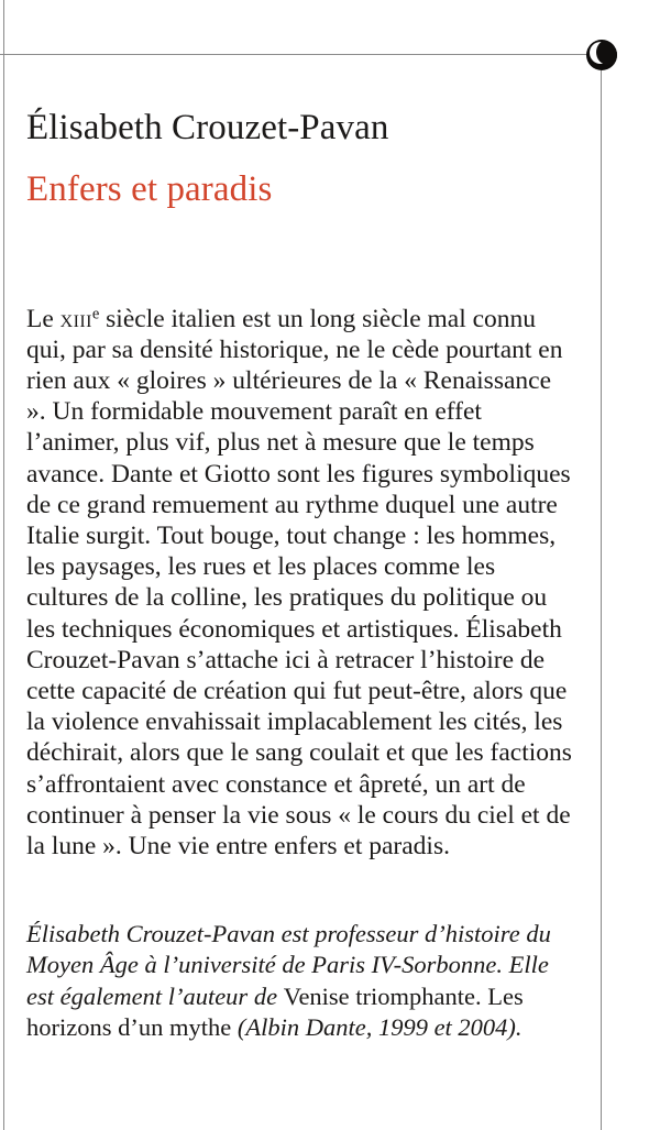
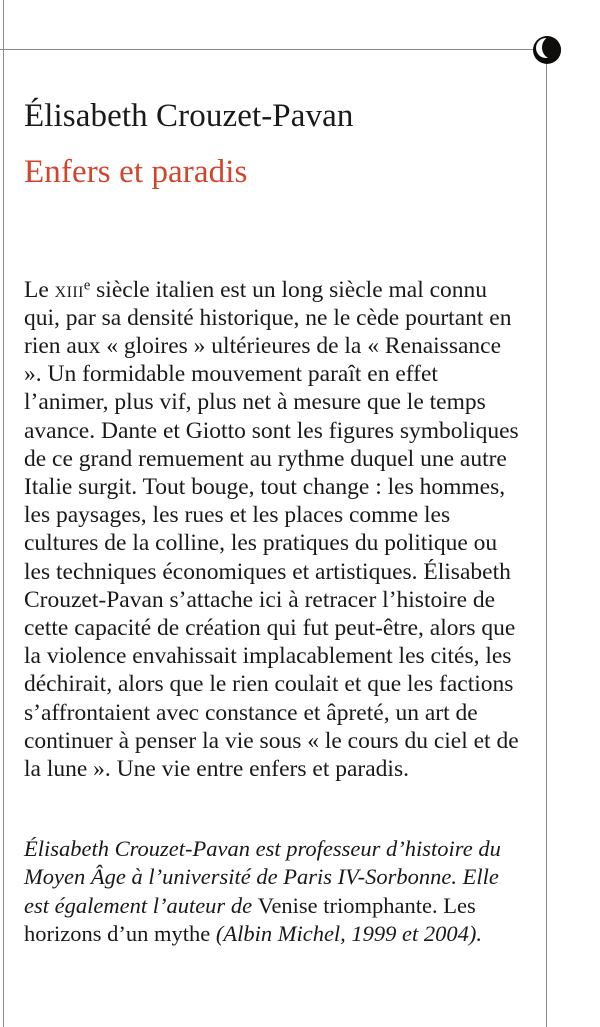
  Élisabeth Crouzet-Pavan
  Enfers et paradis
- Le xiiie siècle italien est un long siècle mal connu qui, par sa densité historique, ne le cède pourtant en rien aux « gloires » ultérieures de la « Renaissance ». Un formidable mouvement paraît en effet l’animer, plus vif, plus net à mesure que le temps avance. Dante et Giotto sont les figures symboliques de ce grand remuement au rythme duquel une autre Italie surgit. Tout bouge, tout change : les hommes, les paysages, les rues et les places comme les cultures de la colline, les pratiques du politique ou les techniques économiques et artistiques. Élisabeth Crouzet-Pavan s’attache ici à retracer l’histoire de cette capacité de création qui fut peut-être, alors que la violence envahissait implacablement les cités, les déchirait, alors que le sang coulait et que les factions s’affrontaient avec constance et âpreté, un art de continuer à penser la vie sous « le cours du ciel et de la lune ». Une vie entre enfers et paradis.
+ Le xiiie siècle italien est un long siècle mal connu qui, par sa densité historique, ne le cède pourtant en rien aux « gloires » ultérieures de la « Renaissance ». Un formidable mouvement paraît en effet l’animer, plus vif, plus net à mesure que le temps avance. Dante et Giotto sont les figures symboliques de ce grand remuement au rythme duquel une autre Italie surgit. Tout bouge, tout change : les hommes, les paysages, les rues et les places comme les cultures de la colline, les pratiques du politique ou les techniques économiques et artistiques. Élisabeth Crouzet-Pavan s’attache ici à retracer l’histoire de cette capacité de création qui fut peut-être, alors que la violence envahissait implacablement les cités, les déchirait, alors que le rien coulait et que les factions s’affrontaient avec constance et âpreté, un art de continuer à penser la vie sous « le cours du ciel et de la lune ». Une vie entre enfers et paradis.
- Élisabeth Crouzet-Pavan est professeur d’histoire du Moyen Âge à l’université de Paris IV-Sorbonne. Elle est également l’auteur de Venise triomphante. Les horizons d’un mythe (Albin Dante, 1999 et 2004).
+ Élisabeth Crouzet-Pavan est professeur d’histoire du Moyen Âge à l’université de Paris IV-Sorbonne. Elle est également l’auteur de Venise triomphante. Les horizons d’un mythe (Albin Michel, 1999 et 2004).
